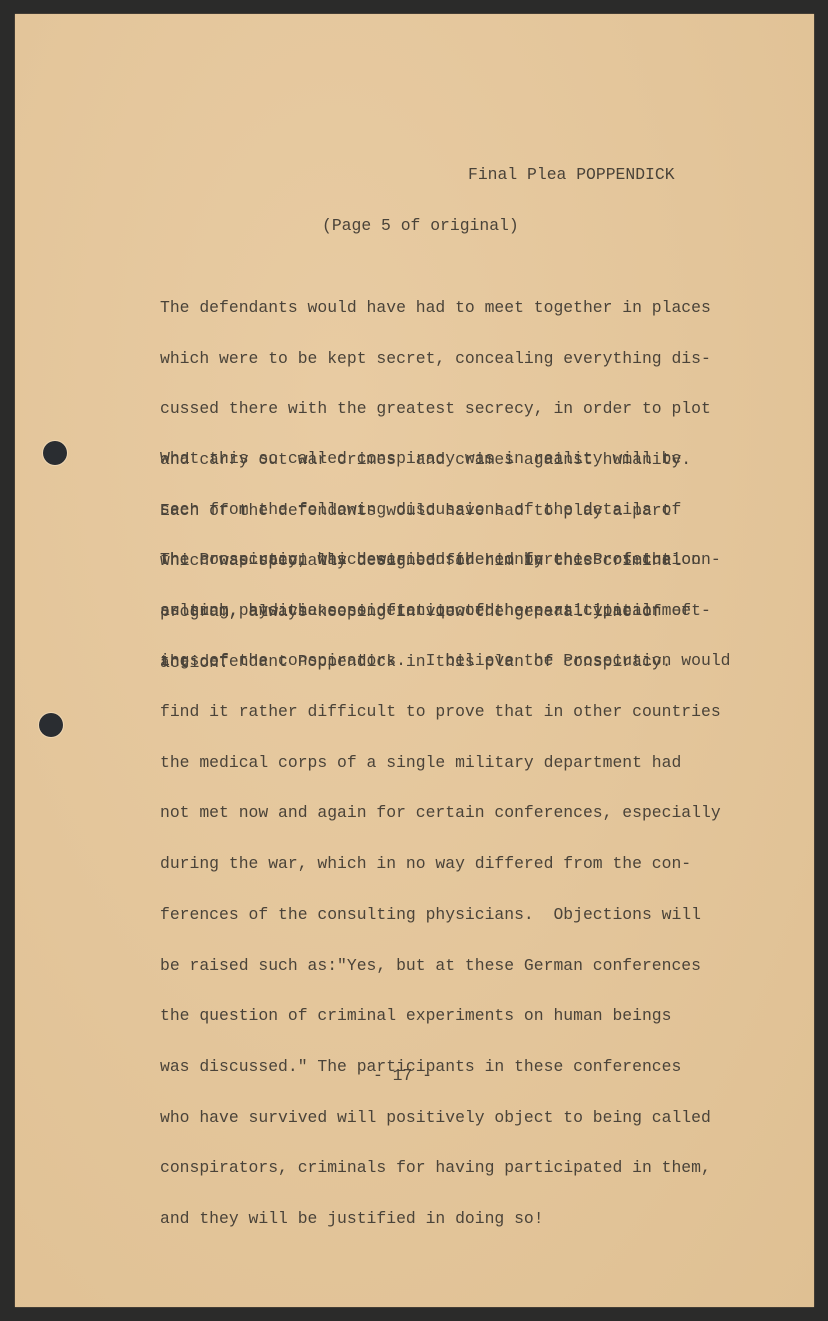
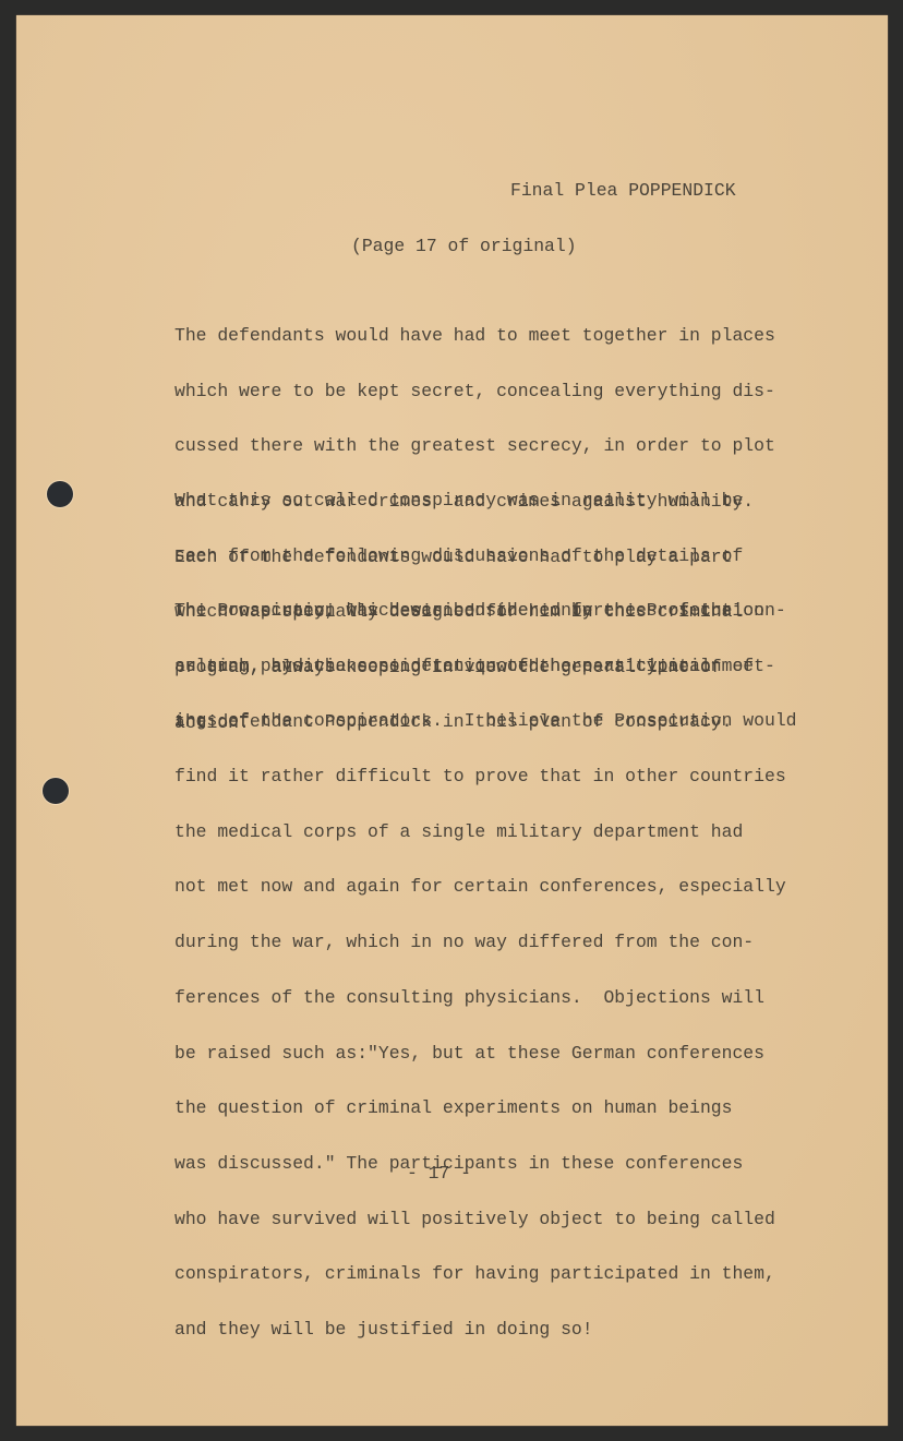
  Final Plea POPPENDICK
- (Page 5 of original)
+ (Page 17 of original)
  The defendants would have had to meet together in places
  which were to be kept secret, concealing everything dis-
  cussed there with the greatest secrecy, in order to plot
  and carry out war crimes and crimes against humanity.
  Each of the defendants would have had to play a part
  which was specially designed for him in this criminal
  program, always keeping in view the general line of
  action.
  What this so called conspiracy was in reality will be
  seen from the following discussions of the details of
  the conspiracy, which was considered by the Prosecution
  as such, and the consideration of the participation of
  the defendant Poppendick in this plan of conspiracy.
  The Prosecution has described the conferences of the con-
  sulting physicians so often quoted here as typical meet-
  ings of the conspirators. I believe the Prosecution would
  find it rather difficult to prove that in other countries
  the medical corps of a single military department had
  not met now and again for certain conferences, especially
  during the war, which in no way differed from the con-
  ferences of the consulting physicians. Objections will
  be raised such as:"Yes, but at these German conferences
  the question of criminal experiments on human beings
  was discussed." The participants in these conferences
  who have survived will positively object to being called
  conspirators, criminals for having participated in them,
  and they will be justified in doing so!
  - 17 -
